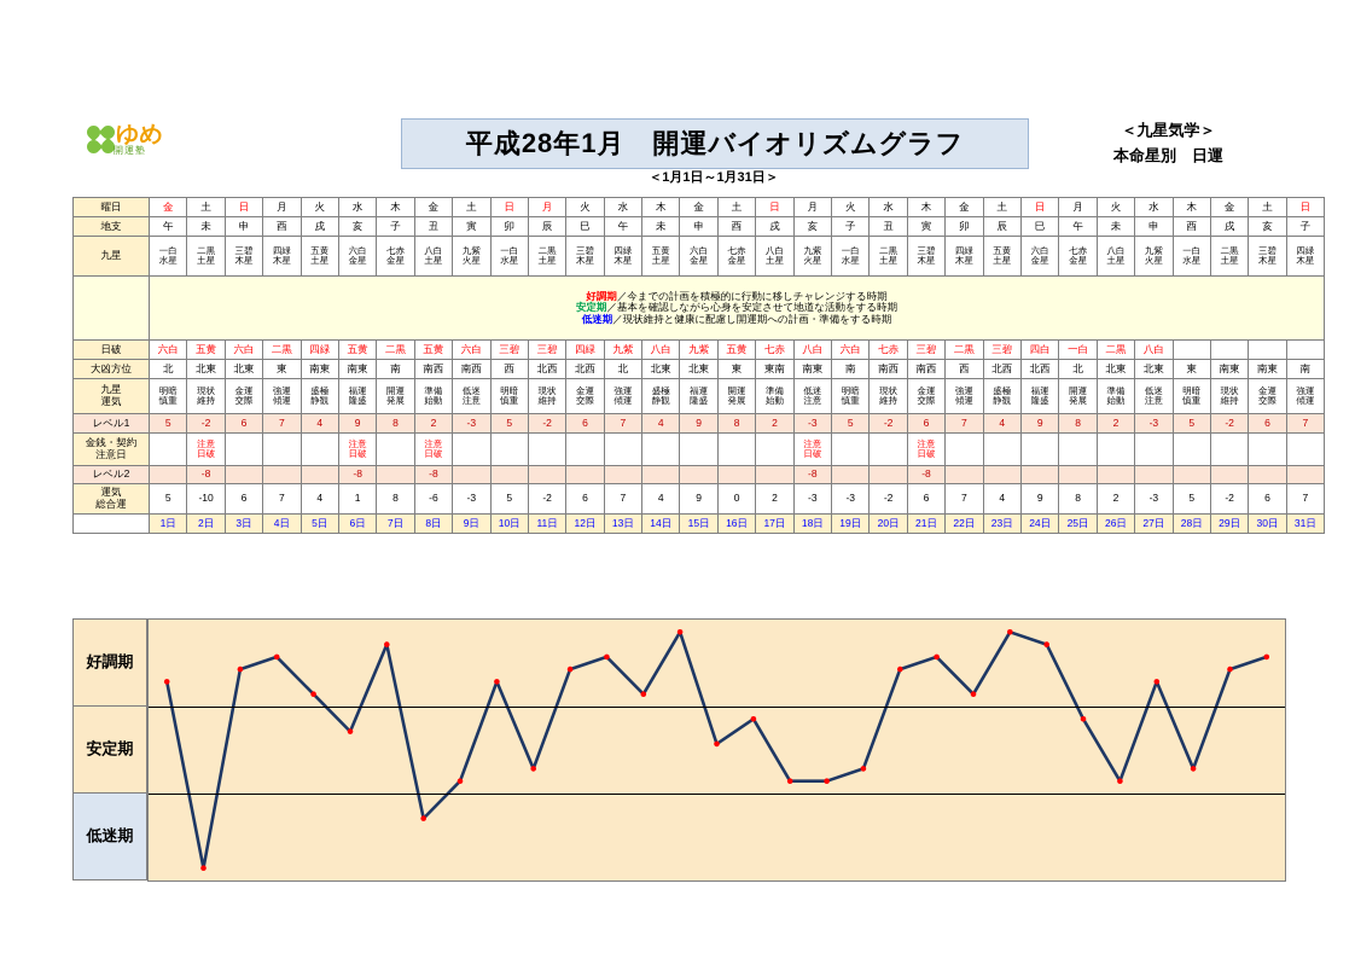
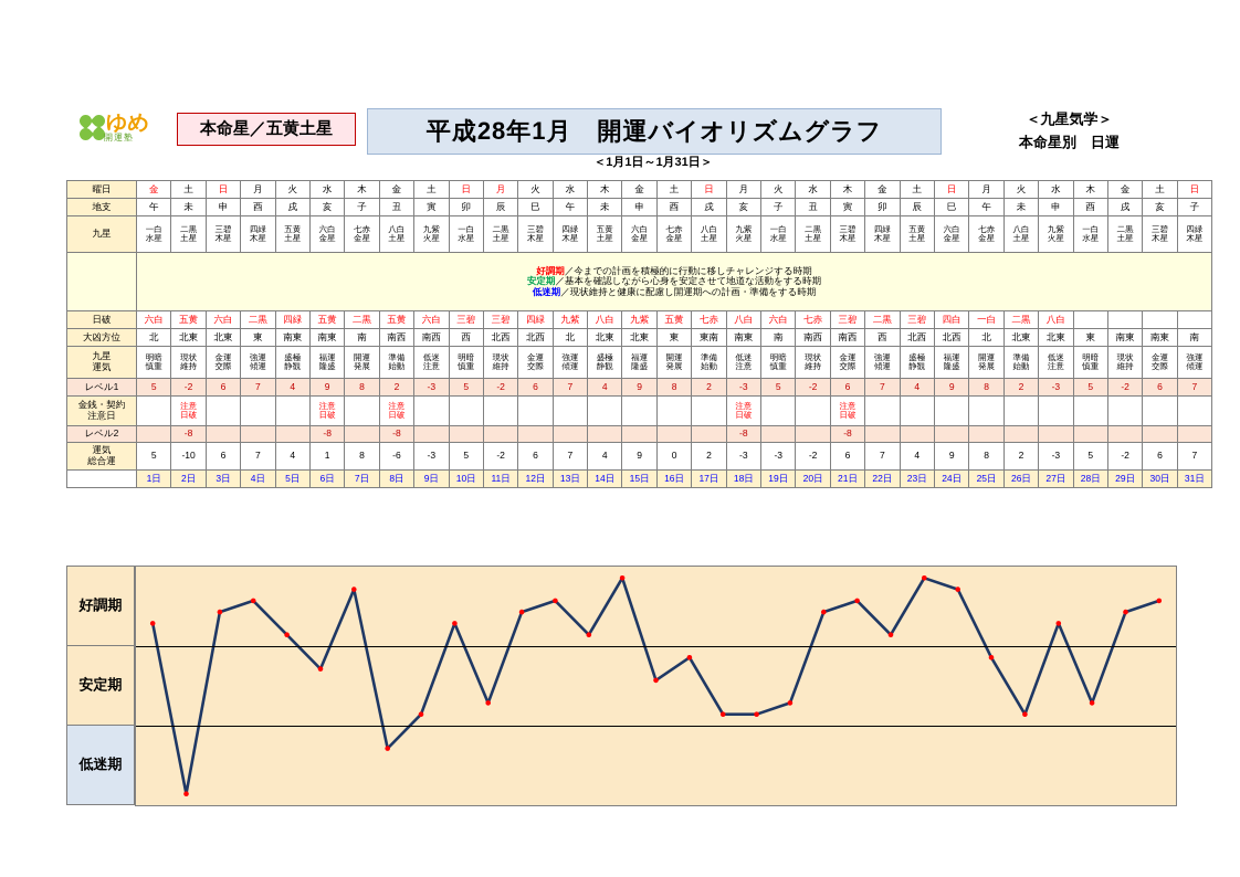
  ゆめ
  開運塾
+ 本命星／五黄土星
  平成28年1月 開運バイオリズムグラフ
  ＜九星気学＞
  本命星別 日運
  ＜1月1日～1月31日＞
  曜日	金	土	日	月	火	水	木	金	土	日	月	火	水	木	金	土	日	月	火	水	木	金	土	日	月	火	水	木	金	土	日
  地支	午	未	申	酉	戌	亥	子	丑	寅	卯	辰	巳	午	未	申	酉	戌	亥	子	丑	寅	卯	辰	巳	午	未	申	酉	戌	亥	子
  九星	一白水星	二黒土星	三碧木星	四緑木星	五黄土星	六白金星	七赤金星	八白土星	九紫火星	一白水星	二黒土星	三碧木星	四緑木星	五黄土星	六白金星	七赤金星	八白土星	九紫火星	一白水星	二黒土星	三碧木星	四緑木星	五黄土星	六白金星	七赤金星	八白土星	九紫火星	一白水星	二黒土星	三碧木星	四緑木星
  	好調期／今までの計画を積極的に行動に移しチャレンジする時期安定期／基本を確認しながら心身を安定させて地道な活動をする時期低迷期／現状維持と健康に配慮し開運期への計画・準備をする時期
  日破	六白	五黄	六白	二黒	四緑	五黄	二黒	五黄	六白	三碧	三碧	四緑	九紫	八白	九紫	五黄	七赤	八白	六白	七赤	三碧	二黒	三碧	四白	一白	二黒	八白
  大凶方位	北	北東	北東	東	南東	南東	南	南西	南西	西	北西	北西	北	北東	北東	東	東南	南東	南	南西	南西	西	北西	北西	北	北東	北東	東	南東	南東	南
  九星運気	明暗慎重	現状維持	金運交際	強運傾運	盛極静観	福運隆盛	開運発展	準備始動	低迷注意	明暗慎重	現状維持	金運交際	強運傾運	盛極静観	福運隆盛	開運発展	準備始動	低迷注意	明暗慎重	現状維持	金運交際	強運傾運	盛極静観	福運隆盛	開運発展	準備始動	低迷注意	明暗慎重	現状維持	金運交際	強運傾運
  レベル1	5	-2	6	7	4	9	8	2	-3	5	-2	6	7	4	9	8	2	-3	5	-2	6	7	4	9	8	2	-3	5	-2	6	7
  金銭・契約注意日		注意日破				注意日破		注意日破										注意日破			注意日破
  レベル2		-8				-8		-8										-8			-8
  運気総合運	5	-10	6	7	4	1	8	-6	-3	5	-2	6	7	4	9	0	2	-3	-3	-2	6	7	4	9	8	2	-3	5	-2	6	7
  	1日	2日	3日	4日	5日	6日	7日	8日	9日	10日	11日	12日	13日	14日	15日	16日	17日	18日	19日	20日	21日	22日	23日	24日	25日	26日	27日	28日	29日	30日	31日
  好調期
  安定期
  低迷期
